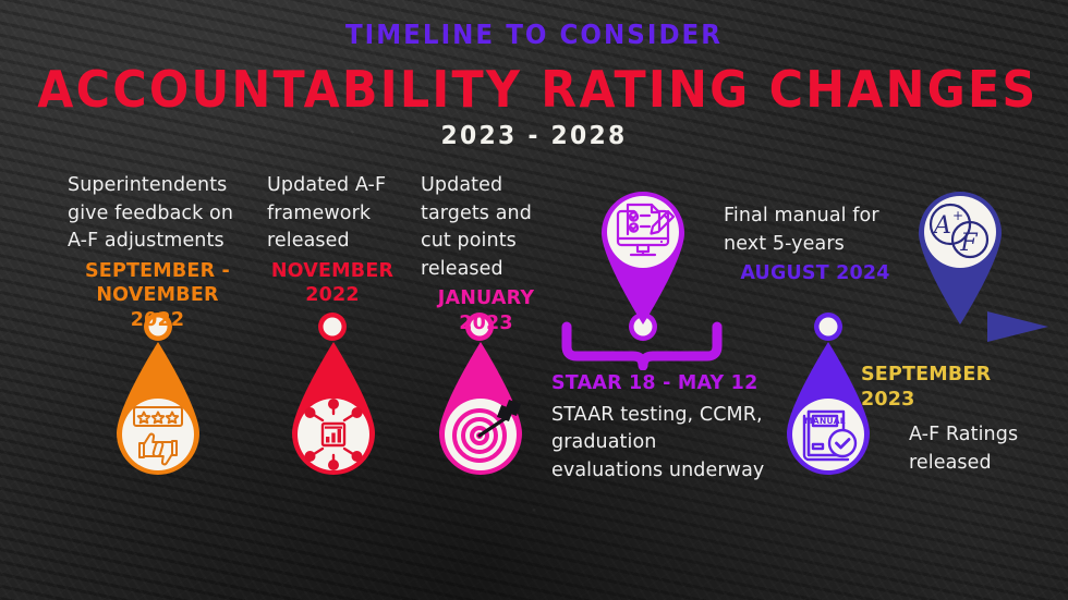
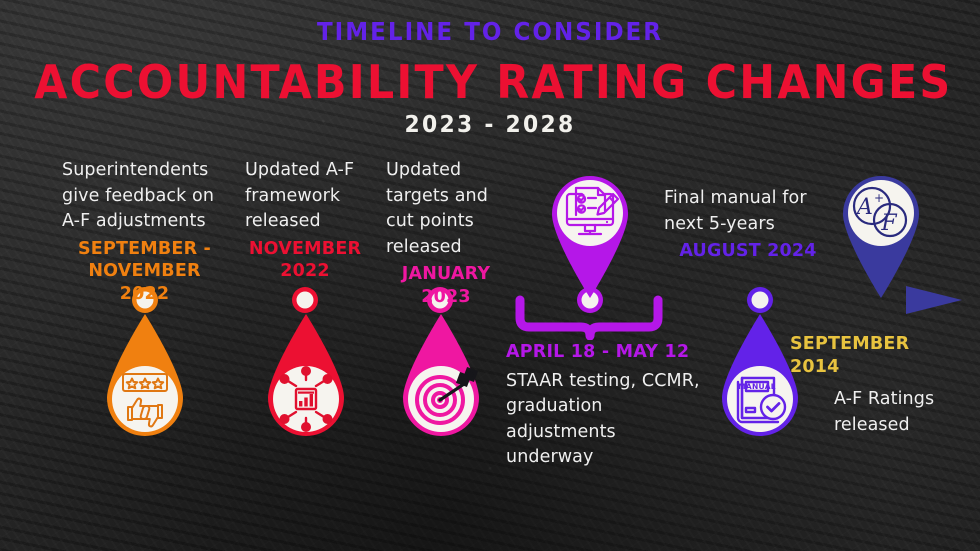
  TIMELINE TO CONSIDER
  ACCOUNTABILITY RATING CHANGES
  2023 - 2028
  Superintendents give feedback on A-F adjustments
  SEPTEMBER - NOVEMBER 2022
  Updated A-F framework released
  NOVEMBER 2022
  Updated targets and cut points released
  JANUARY 2023
- STAAR 18 - MAY 12
+ APRIL 18 - MAY 12
- STAAR testing, CCMR, graduation evaluations underway
+ STAAR testing, CCMR, graduation adjustments underway
  Final manual for next 5-years
  AUGUST 2024
- SEPTEMBER 2023
+ SEPTEMBER 2014
  A-F Ratings released
  MANUAL
  A
  +
  F
